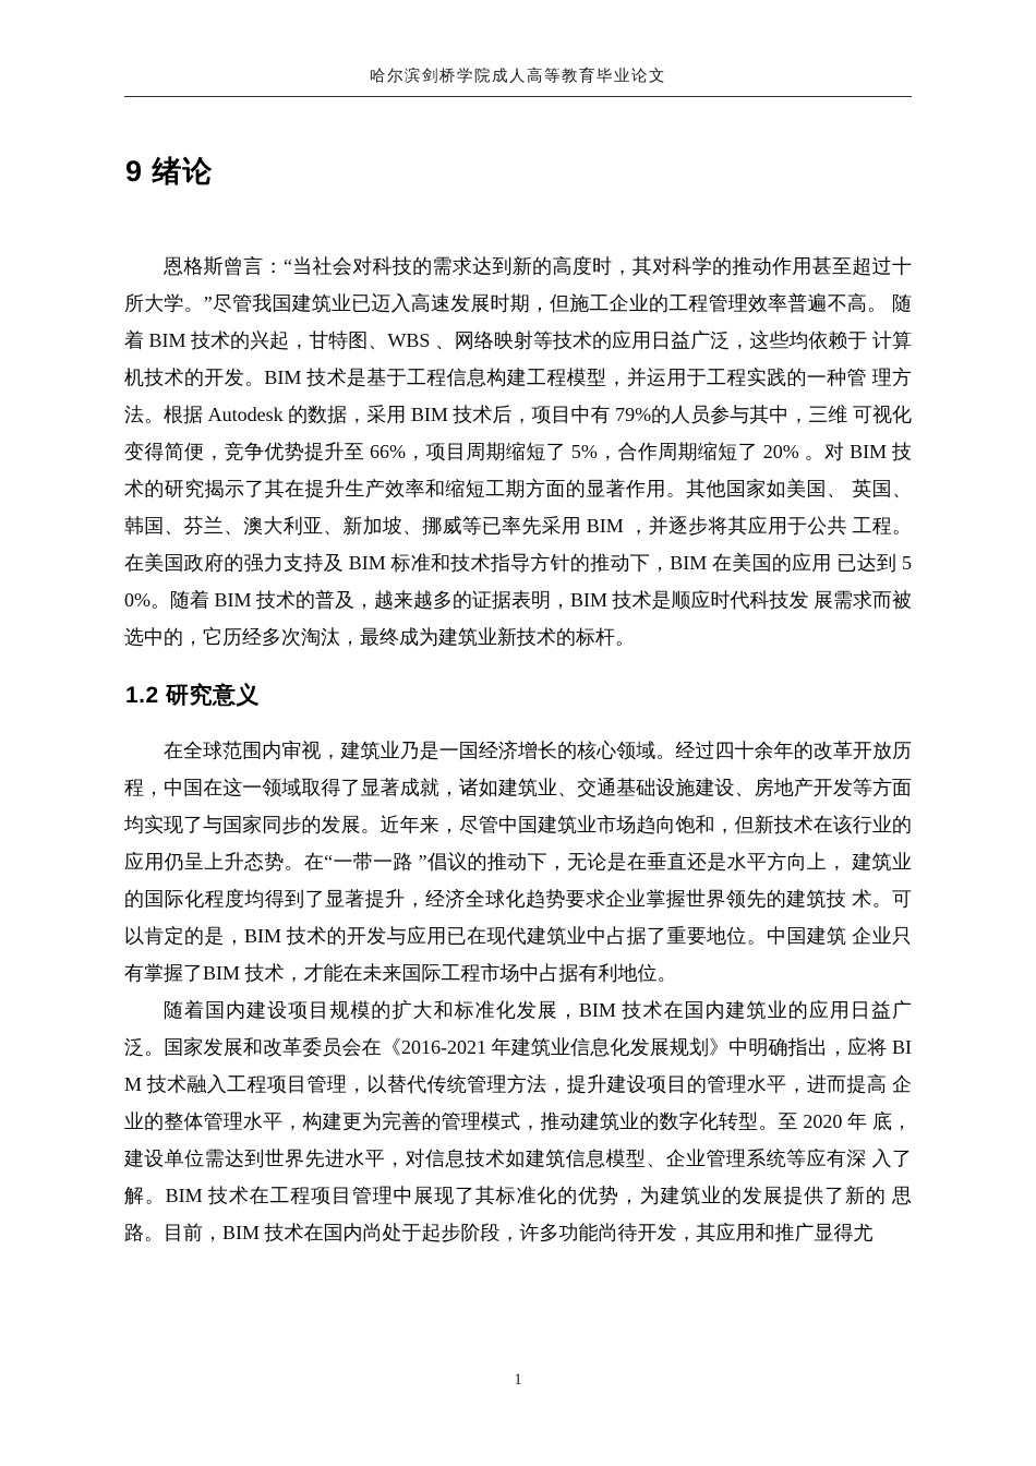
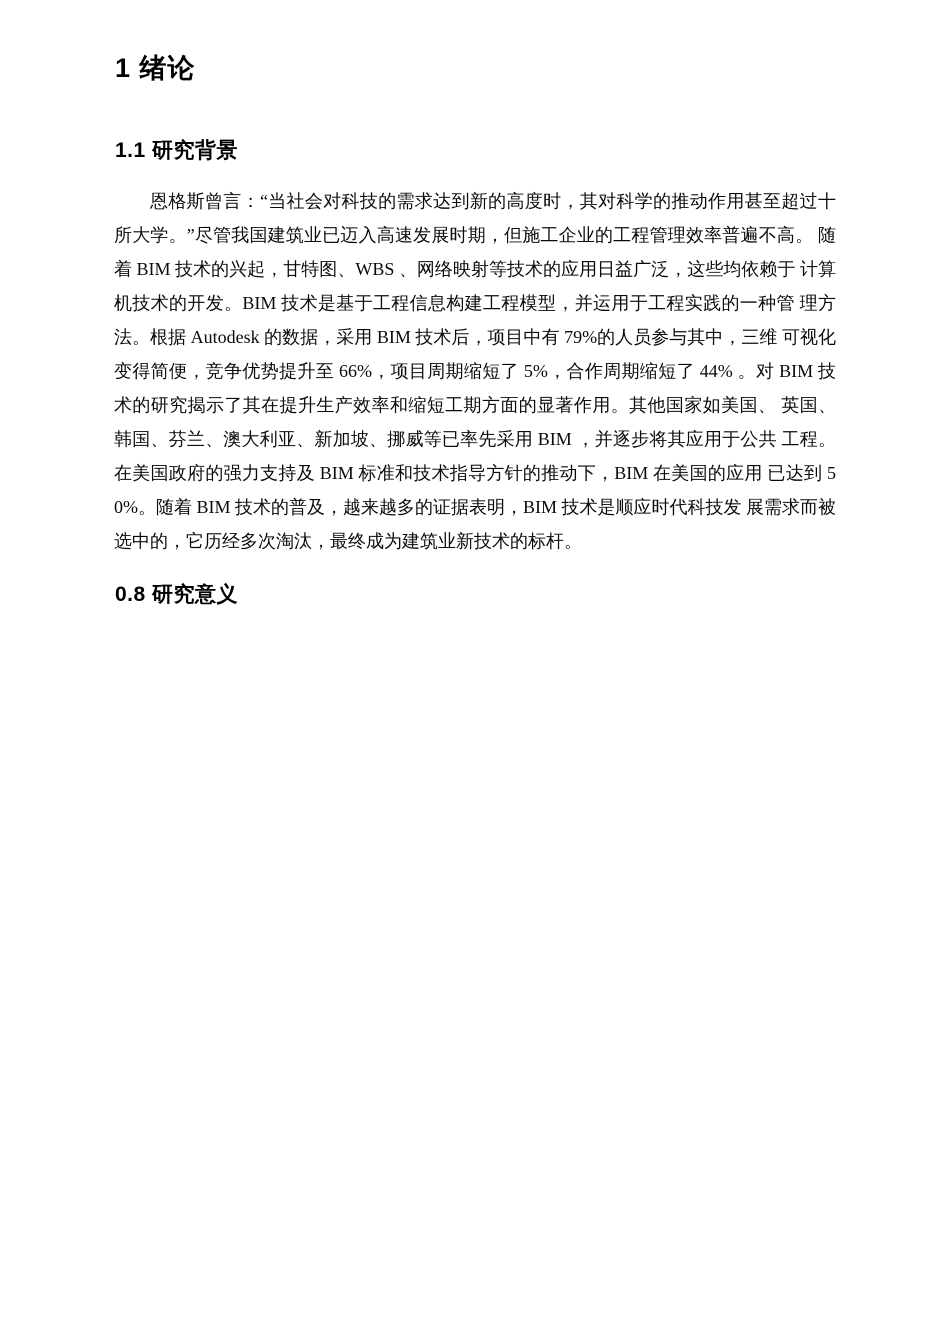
- 哈尔滨剑桥学院成人高等教育毕业论文
- 9 绪论
+ 1 绪论
+ 1.1 研究背景
- 恩格斯曾言：“当社会对科技的需求达到新的高度时，其对科学的推动作用甚至超过十所大学。”尽管我国建筑业已迈入高速发展时期，但施工企业的工程管理效率普遍不高。 随着 BIM 技术的兴起，甘特图、WBS 、网络映射等技术的应用日益广泛，这些均依赖于 计算机技术的开发。BIM 技术是基于工程信息构建工程模型，并运用于工程实践的一种管 理方法。根据 Autodesk 的数据，采用 BIM 技术后，项目中有 79%的人员参与其中，三维 可视化变得简便，竞争优势提升至 66%，项目周期缩短了 5%，合作周期缩短了 20% 。对 BIM 技术的研究揭示了其在提升生产效率和缩短工期方面的显著作用。其他国家如美国、 英国、韩国、芬兰、澳大利亚、新加坡、挪威等已率先采用 BIM ，并逐步将其应用于公共 工程。在美国政府的强力支持及 BIM 标准和技术指导方针的推动下，BIM 在美国的应用 已达到 50%。随着 BIM 技术的普及，越来越多的证据表明，BIM 技术是顺应时代科技发 展需求而被选中的，它历经多次淘汰，最终成为建筑业新技术的标杆。
+ 恩格斯曾言：“当社会对科技的需求达到新的高度时，其对科学的推动作用甚至超过十所大学。”尽管我国建筑业已迈入高速发展时期，但施工企业的工程管理效率普遍不高。 随着 BIM 技术的兴起，甘特图、WBS 、网络映射等技术的应用日益广泛，这些均依赖于 计算机技术的开发。BIM 技术是基于工程信息构建工程模型，并运用于工程实践的一种管 理方法。根据 Autodesk 的数据，采用 BIM 技术后，项目中有 79%的人员参与其中，三维 可视化变得简便，竞争优势提升至 66%，项目周期缩短了 5%，合作周期缩短了 44% 。对 BIM 技术的研究揭示了其在提升生产效率和缩短工期方面的显著作用。其他国家如美国、 英国、韩国、芬兰、澳大利亚、新加坡、挪威等已率先采用 BIM ，并逐步将其应用于公共 工程。在美国政府的强力支持及 BIM 标准和技术指导方针的推动下，BIM 在美国的应用 已达到 50%。随着 BIM 技术的普及，越来越多的证据表明，BIM 技术是顺应时代科技发 展需求而被选中的，它历经多次淘汰，最终成为建筑业新技术的标杆。
- 1.2 研究意义
+ 0.8 研究意义
- 在全球范围内审视，建筑业乃是一国经济增长的核心领域。经过四十余年的改革开放历程，中国在这一领域取得了显著成就，诸如建筑业、交通基础设施建设、房地产开发等方面均实现了与国家同步的发展。近年来，尽管中国建筑业市场趋向饱和，但新技术在该行业的应用仍呈上升态势。在“一带一路 ”倡议的推动下，无论是在垂直还是水平方向上， 建筑业的国际化程度均得到了显著提升，经济全球化趋势要求企业掌握世界领先的建筑技 术。可以肯定的是，BIM 技术的开发与应用已在现代建筑业中占据了重要地位。中国建筑 企业只有掌握了BIM 技术，才能在未来国际工程市场中占据有利地位。
- 随着国内建设项目规模的扩大和标准化发展，BIM 技术在国内建筑业的应用日益广泛。国家发展和改革委员会在《2016-2021 年建筑业信息化发展规划》中明确指出，应将 BIM 技术融入工程项目管理，以替代传统管理方法，提升建设项目的管理水平，进而提高 企业的整体管理水平，构建更为完善的管理模式，推动建筑业的数字化转型。至 2020 年 底，建设单位需达到世界先进水平，对信息技术如建筑信息模型、企业管理系统等应有深 入了解。BIM 技术在工程项目管理中展现了其标准化的优势，为建筑业的发展提供了新的 思路。目前，BIM 技术在国内尚处于起步阶段，许多功能尚待开发，其应用和推广显得尤
- 1
